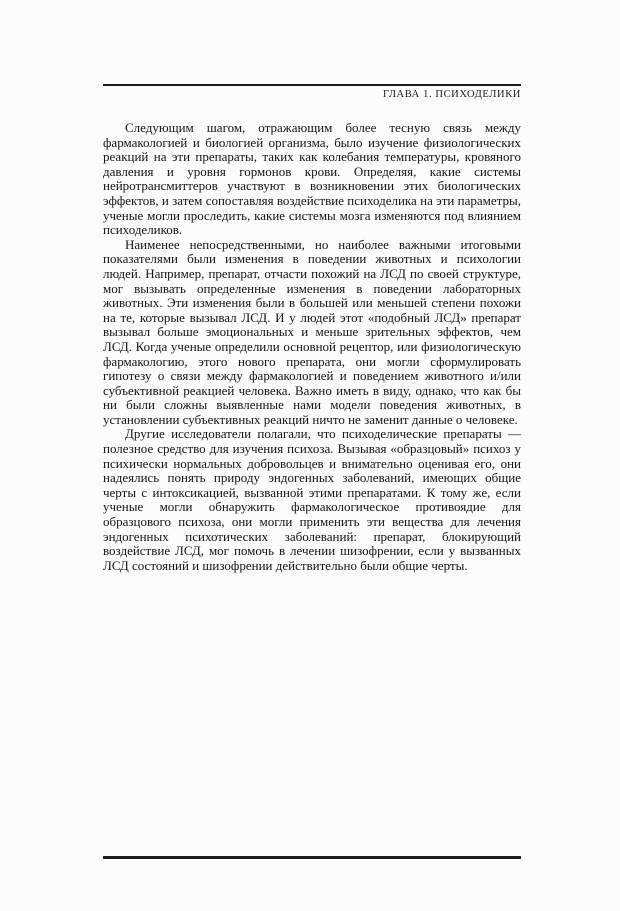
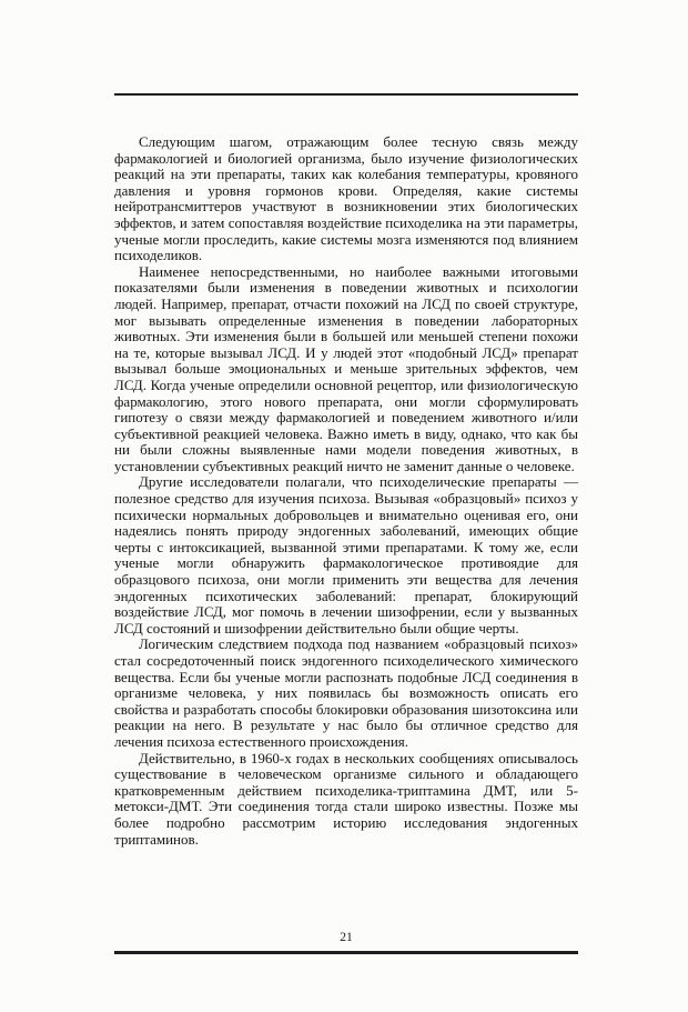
- ГЛАВА 1. ПСИХОДЕЛИКИ
  Следующим шагом, отражающим более тесную связь между фармакологией и биологией организма, было изучение физиологических реакций на эти препараты, таких как колебания температуры, кровяного давления и уровня гормонов крови. Определяя, какие системы нейротрансмиттеров участвуют в возникновении этих биологических эффектов, и затем сопоставляя воздействие психоделика на эти параметры, ученые могли проследить, какие системы мозга изменяются под влиянием психоделиков.
  Наименее непосредственными, но наиболее важными итоговыми показателями были изменения в поведении животных и психологии людей. Например, препарат, отчасти похожий на ЛСД по своей структуре, мог вызывать определенные изменения в поведении лабораторных животных. Эти изменения были в большей или меньшей степени похожи на те, которые вызывал ЛСД. И у людей этот «подобный ЛСД» препарат вызывал больше эмоциональных и меньше зрительных эффектов, чем ЛСД. Когда ученые определили основной рецептор, или физиологическую фармакологию, этого нового препарата, они могли сформулировать гипотезу о связи между фармакологией и поведением животного и/или субъективной реакцией человека. Важно иметь в виду, однако, что как бы ни были сложны выявленные нами модели поведения животных, в установлении субъективных реакций ничто не заменит данные о человеке.
  Другие исследователи полагали, что психоделические препараты — полезное средство для изучения психоза. Вызывая «образцовый» психоз у психически нормальных добровольцев и внимательно оценивая его, они надеялись понять природу эндогенных заболеваний, имеющих общие черты с интоксикацией, вызванной этими препаратами. К тому же, если ученые могли обнаружить фармакологическое противоядие для образцового психоза, они могли применить эти вещества для лечения эндогенных психотических заболеваний: препарат, блокирующий воздействие ЛСД, мог помочь в лечении шизофрении, если у вызванных ЛСД состояний и шизофрении действительно были общие черты.
+ Логическим следствием подхода под названием «образцовый психоз» стал сосредоточенный поиск эндогенного психоделического химического вещества. Если бы ученые могли распознать подобные ЛСД соединения в организме человека, у них появилась бы возможность описать его свойства и разработать способы блокировки образования шизотоксина или реакции на него. В результате у нас было бы отличное средство для лечения психоза естественного происхождения.
+ Действительно, в 1960-х годах в нескольких сообщениях описывалось существование в человеческом организме сильного и обладающего кратковременным действием психоделика-триптамина ДМТ, или 5-метокси-ДМТ. Эти соединения тогда стали широко известны. Позже мы более подробно рассмотрим историю исследования эндогенных триптаминов.
+ 21
